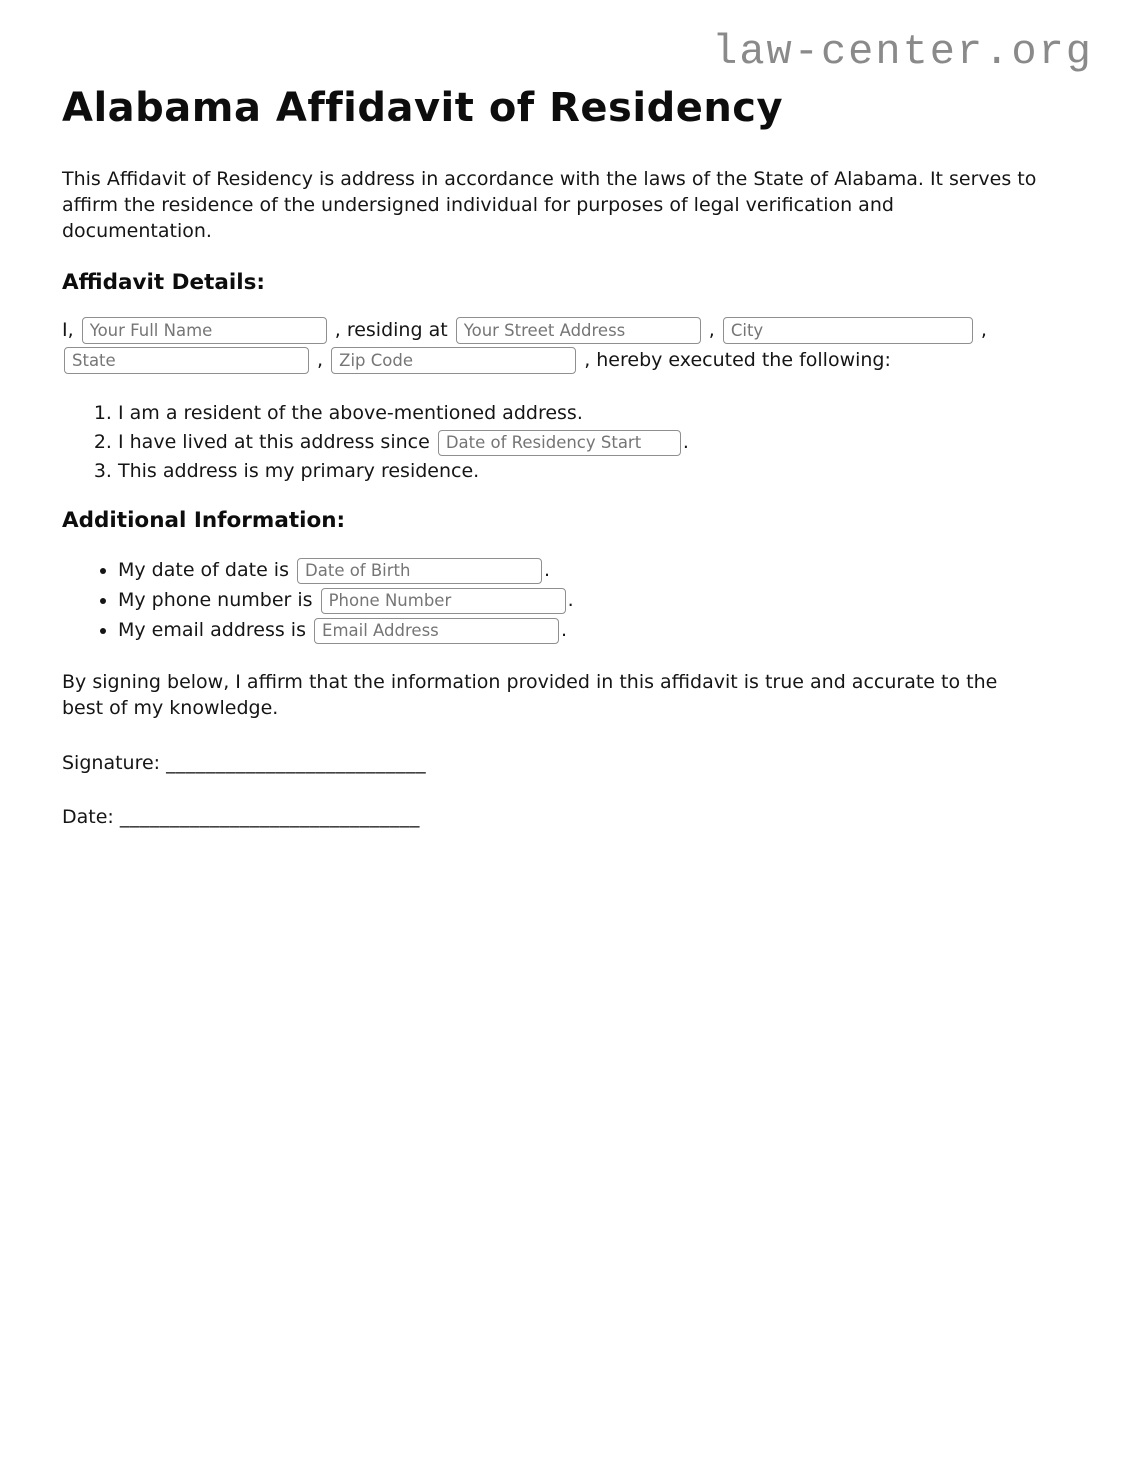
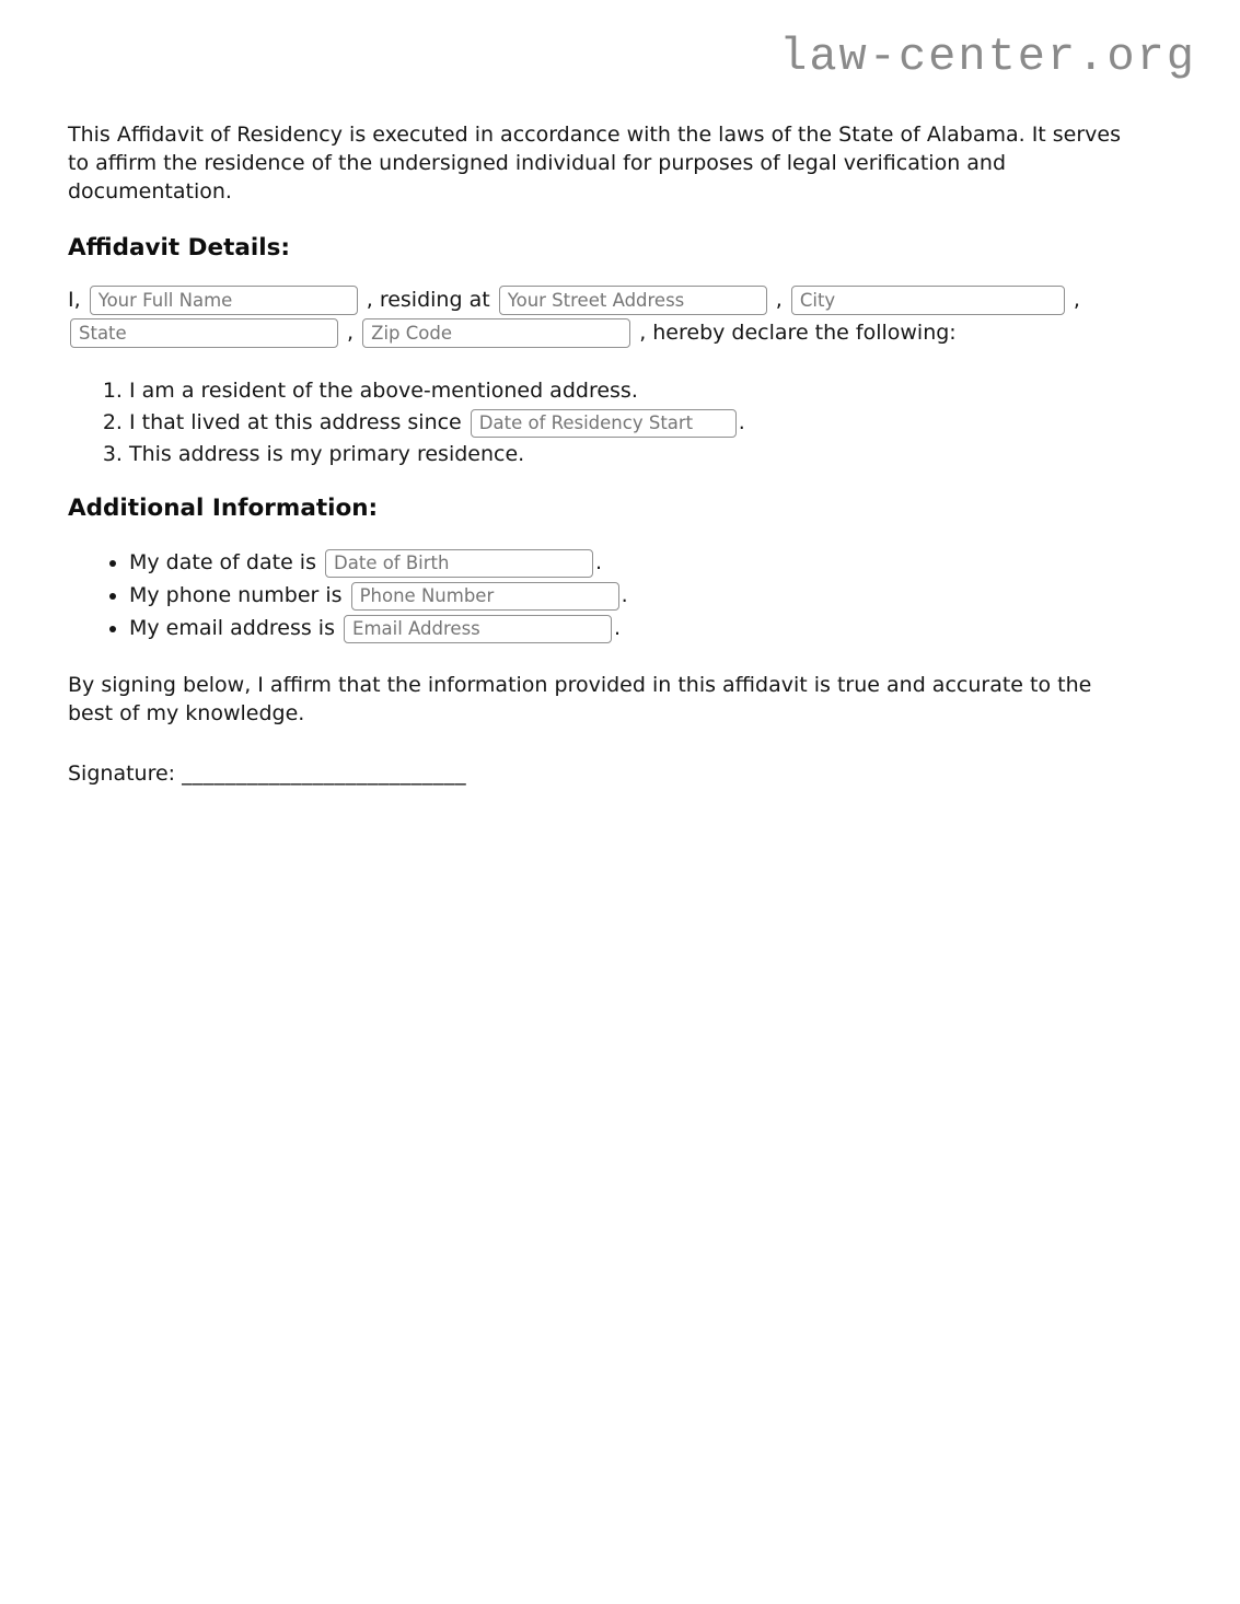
  law-center.org
- Alabama Affidavit of Residency
- This Affidavit of Residency is address in accordance with the laws of the State of Alabama. It serves to affirm the residence of the undersigned individual for purposes of legal verification and documentation.
+ This Affidavit of Residency is executed in accordance with the laws of the State of Alabama. It serves to affirm the residence of the undersigned individual for purposes of legal verification and documentation.
  Affidavit Details:
- I, Your Full Name , residing at Your Street Address , City , State , Zip Code , hereby executed the following:
+ I, Your Full Name , residing at Your Street Address , City , State , Zip Code , hereby declare the following:
  I am a resident of the above-mentioned address.
- I have lived at this address since Date of Residency Start .
+ I that lived at this address since Date of Residency Start .
  This address is my primary residence.
  Additional Information:
  My date of date is Date of Birth .
  My phone number is Phone Number .
  My email address is Email Address .
  By signing below, I affirm that the information provided in this affidavit is true and accurate to the best of my knowledge.
  Signature: __________________________
- Date: ______________________________
